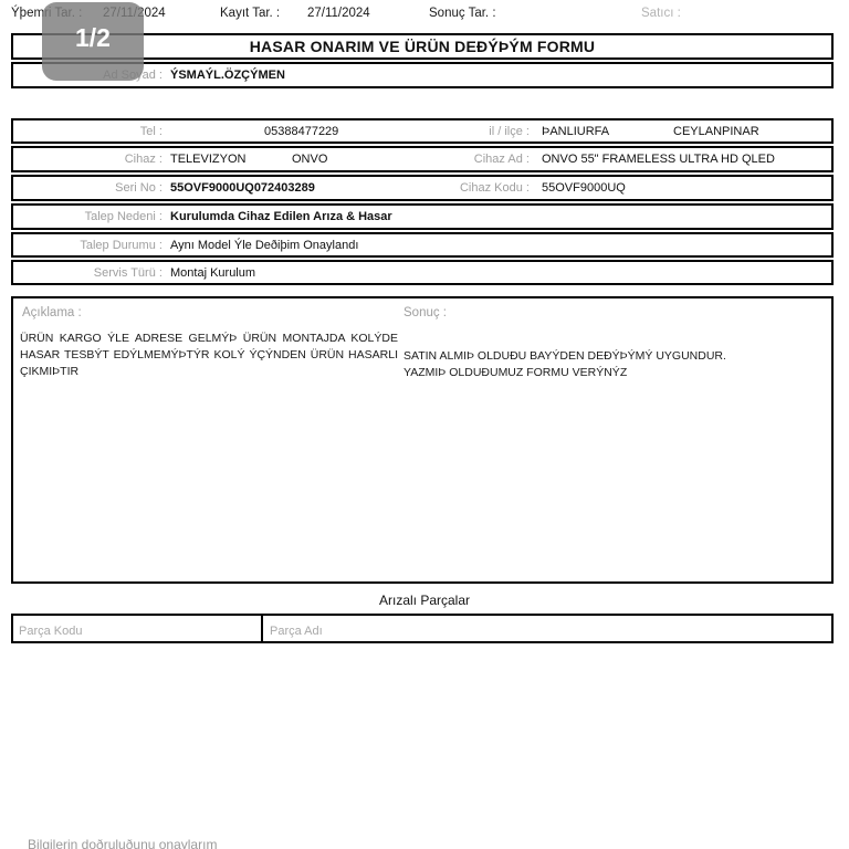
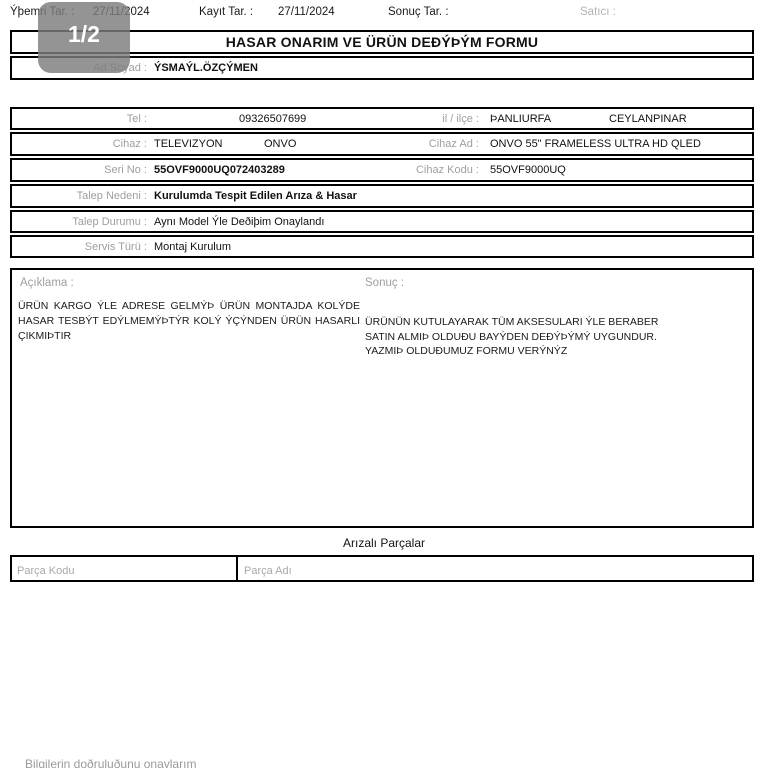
  Ýþemri Tar. :
  27/11/2024
  Kayıt Tar. :
  27/11/2024
  Sonuç Tar. :
  Satıcı :
  1/2
  HASAR ONARIM VE ÜRÜN DEÐÝÞÝM FORMU
  Ad Soyad :
  ÝSMAÝL.ÖZÇÝMEN
  Tel :
- 05388477229
+ 09326507699
  il / ilçe :
  ÞANLIURFA
  CEYLANPINAR
  Cihaz :
  TELEVIZYON
  ONVO
  Cihaz Ad :
  ONVO 55" FRAMELESS ULTRA HD QLED
  Seri No :
  55OVF9000UQ072403289
  Cihaz Kodu :
  55OVF9000UQ
  Talep Nedeni :
- Kurulumda Cihaz Edilen Arıza & Hasar
+ Kurulumda Tespit Edilen Arıza & Hasar
  Talep Durumu :
  Aynı Model Ýle Deðiþim Onaylandı
  Servis Türü :
  Montaj Kurulum
  Açıklama :
  Sonuç :
  ÜRÜN KARGO ÝLE ADRESE GELMÝÞ ÜRÜN MONTAJDA KOLÝDE
  HASAR TESBÝT EDÝLMEMÝÞTÝR KOLÝ ÝÇÝNDEN ÜRÜN HASARLI
  ÇIKMIÞTIR
+ ÜRÜNÜN KUTULAYARAK TÜM AKSESULARI ÝLE BERABER
  SATIN ALMIÞ OLDUÐU BAYÝDEN DEÐÝÞÝMÝ UYGUNDUR.
  YAZMIÞ OLDUÐUMUZ FORMU VERÝNÝZ
  Arızalı Parçalar
  Parça Kodu
  Parça Adı
  Bilgilerin doðruluðunu onaylarım
